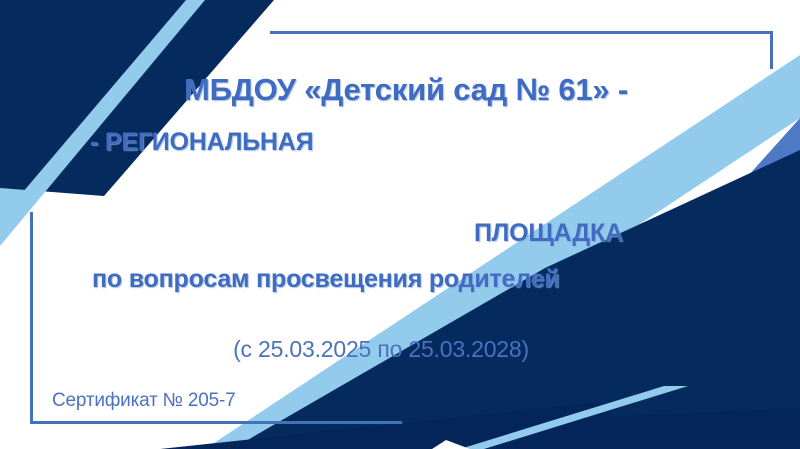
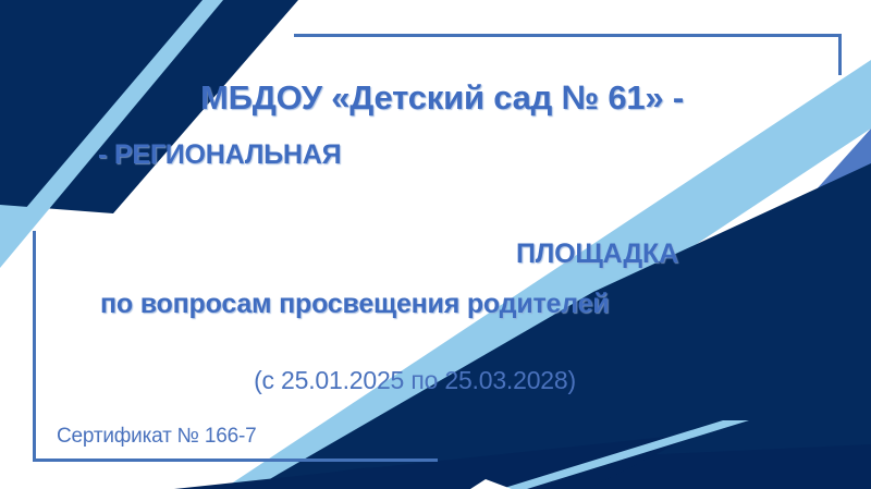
  МБДОУ «Детский сад № 61» -
  - РЕГИОНАЛЬНАЯ
  ПЛОЩАДКА
  по вопросам просвещения родителей
- (с 25.03.2025 по 25.03.2028)
+ (с 25.01.2025 по 25.03.2028)
- Сертификат № 205-7
+ Сертификат № 166-7
